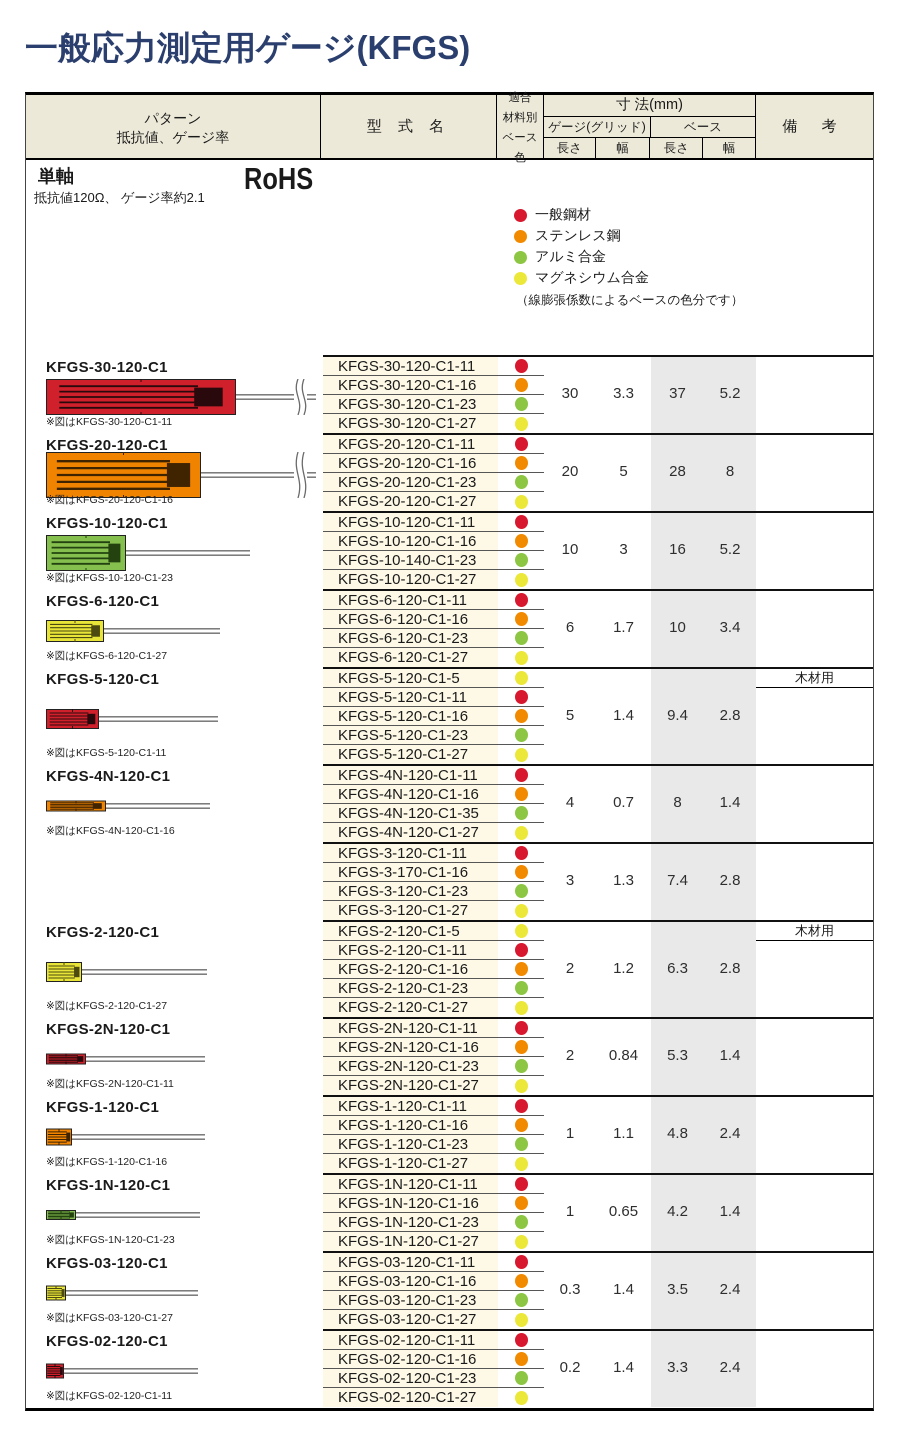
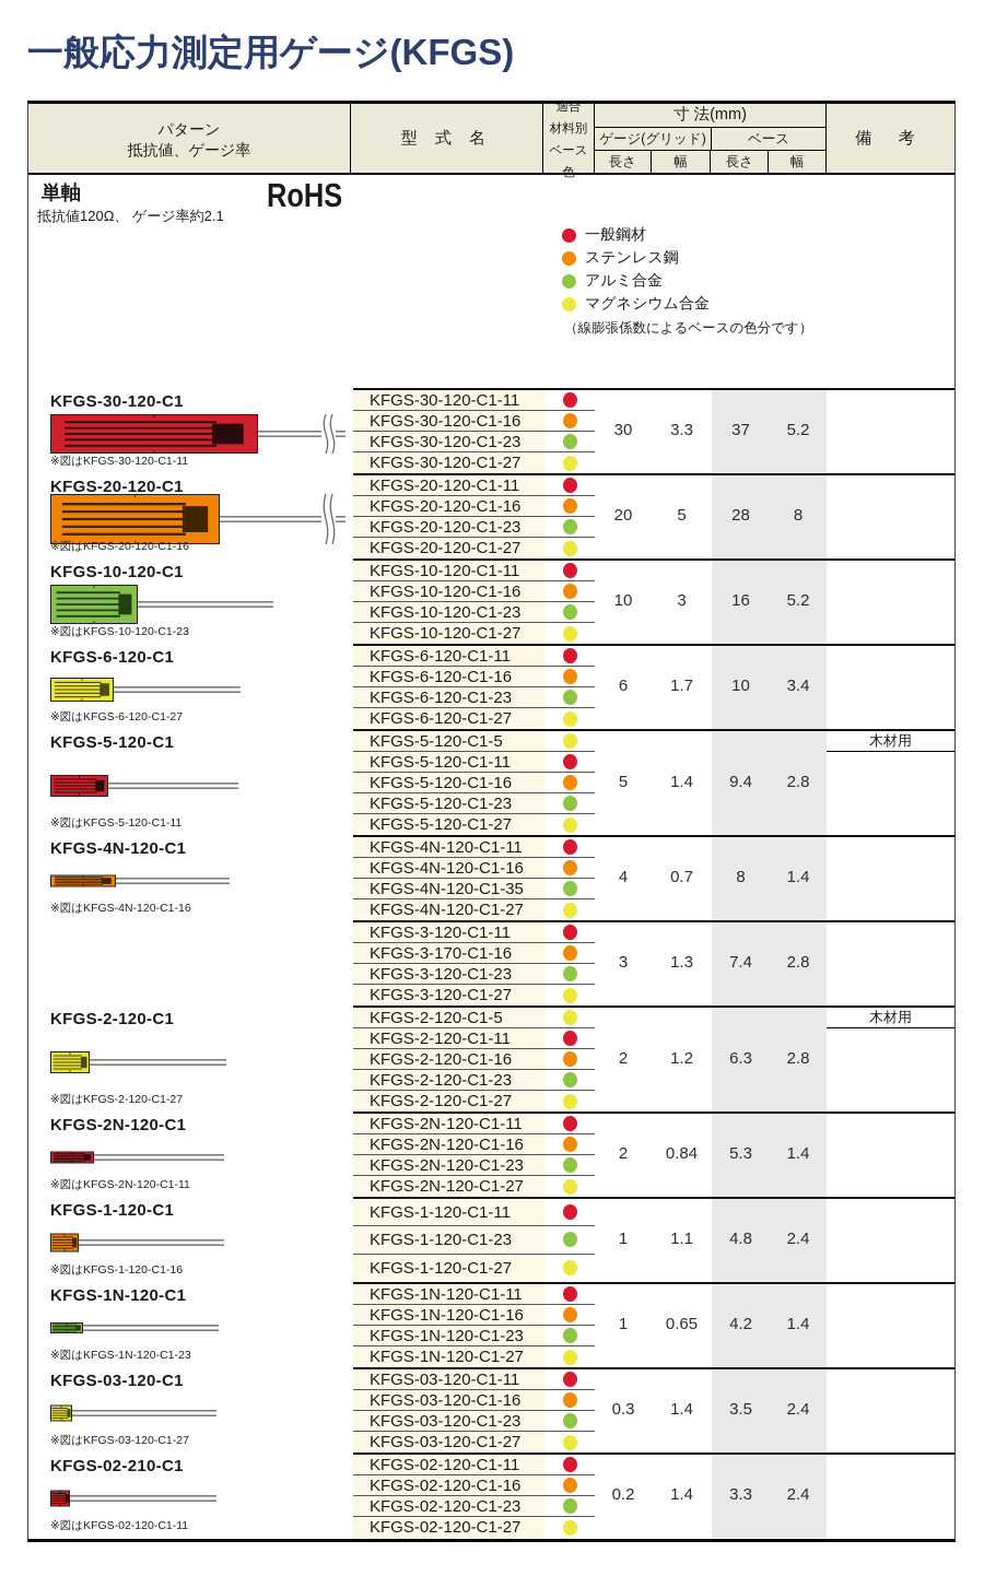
  一般応力測定用ゲージ(KFGS)
  パターン
  抵抗値、ゲージ率
  型 式 名
  適合
  材料別
  ベース色
  寸 法(mm)
  ゲージ(グリッド)
  ベース
  長さ
  幅
  長さ
  幅
  備 考
  単軸
  抵抗値120Ω、 ゲージ率約2.1
  RoHS
  一般鋼材
  ステンレス鋼
  アルミ合金
  マグネシウム合金
  （線膨張係数によるベースの色分です）
  KFGS-30-120-C1
  ※図はKFGS-30-120-C1-11
  KFGS-30-120-C1-11
  KFGS-30-120-C1-16
  KFGS-30-120-C1-23
  KFGS-30-120-C1-27
  30
  3.3
  37
  5.2
  KFGS-20-120-C1
  ※図はKFGS-20-120-C1-16
  KFGS-20-120-C1-11
  KFGS-20-120-C1-16
  KFGS-20-120-C1-23
  KFGS-20-120-C1-27
  20
  5
  28
  8
  KFGS-10-120-C1
  ※図はKFGS-10-120-C1-23
  KFGS-10-120-C1-11
  KFGS-10-120-C1-16
- KFGS-10-140-C1-23
+ KFGS-10-120-C1-23
  KFGS-10-120-C1-27
  10
  3
  16
  5.2
  KFGS-6-120-C1
  ※図はKFGS-6-120-C1-27
  KFGS-6-120-C1-11
  KFGS-6-120-C1-16
  KFGS-6-120-C1-23
  KFGS-6-120-C1-27
  6
  1.7
  10
  3.4
  KFGS-5-120-C1
  ※図はKFGS-5-120-C1-11
  KFGS-5-120-C1-5
  木材用
  KFGS-5-120-C1-11
  KFGS-5-120-C1-16
  KFGS-5-120-C1-23
  KFGS-5-120-C1-27
  5
  1.4
  9.4
  2.8
  KFGS-4N-120-C1
  ※図はKFGS-4N-120-C1-16
  KFGS-4N-120-C1-11
  KFGS-4N-120-C1-16
  KFGS-4N-120-C1-35
  KFGS-4N-120-C1-27
  4
  0.7
  8
  1.4
  KFGS-3-120-C1-11
  KFGS-3-170-C1-16
  KFGS-3-120-C1-23
  KFGS-3-120-C1-27
  3
  1.3
  7.4
  2.8
  KFGS-2-120-C1
  ※図はKFGS-2-120-C1-27
  KFGS-2-120-C1-5
  木材用
  KFGS-2-120-C1-11
  KFGS-2-120-C1-16
  KFGS-2-120-C1-23
  KFGS-2-120-C1-27
  2
  1.2
  6.3
  2.8
  KFGS-2N-120-C1
  ※図はKFGS-2N-120-C1-11
  KFGS-2N-120-C1-11
  KFGS-2N-120-C1-16
  KFGS-2N-120-C1-23
  KFGS-2N-120-C1-27
  2
  0.84
  5.3
  1.4
  KFGS-1-120-C1
  ※図はKFGS-1-120-C1-16
  KFGS-1-120-C1-11
- KFGS-1-120-C1-16
  KFGS-1-120-C1-23
  KFGS-1-120-C1-27
  1
  1.1
  4.8
  2.4
  KFGS-1N-120-C1
  ※図はKFGS-1N-120-C1-23
  KFGS-1N-120-C1-11
  KFGS-1N-120-C1-16
  KFGS-1N-120-C1-23
  KFGS-1N-120-C1-27
  1
  0.65
  4.2
  1.4
  KFGS-03-120-C1
  ※図はKFGS-03-120-C1-27
  KFGS-03-120-C1-11
  KFGS-03-120-C1-16
  KFGS-03-120-C1-23
  KFGS-03-120-C1-27
  0.3
  1.4
  3.5
  2.4
- KFGS-02-120-C1
+ KFGS-02-210-C1
  ※図はKFGS-02-120-C1-11
  KFGS-02-120-C1-11
  KFGS-02-120-C1-16
  KFGS-02-120-C1-23
  KFGS-02-120-C1-27
  0.2
  1.4
  3.3
  2.4
